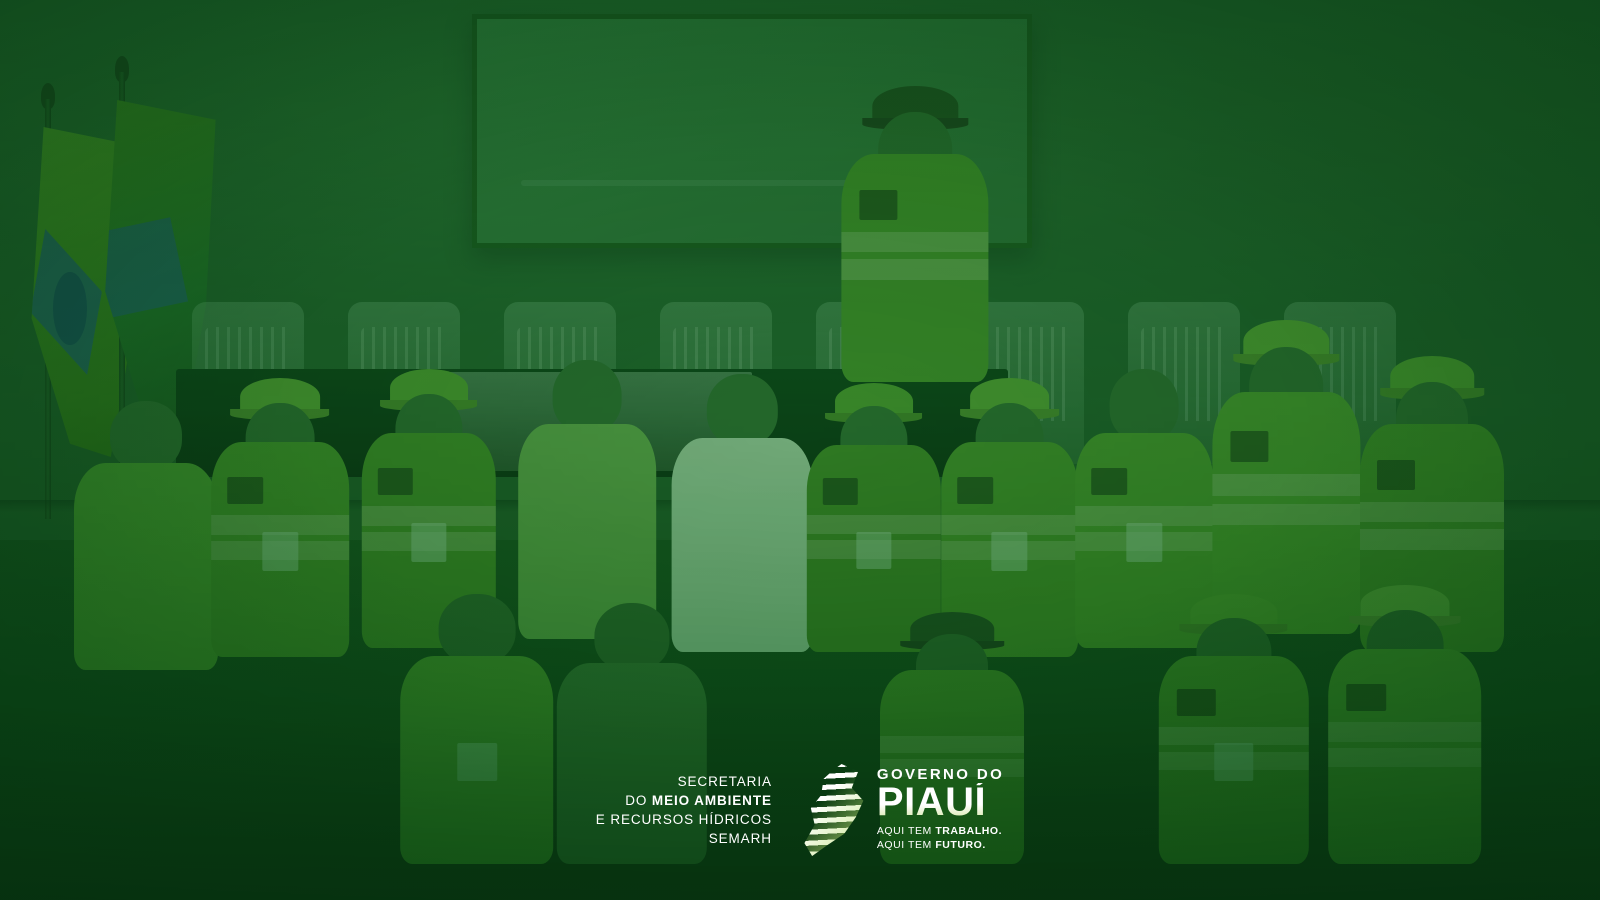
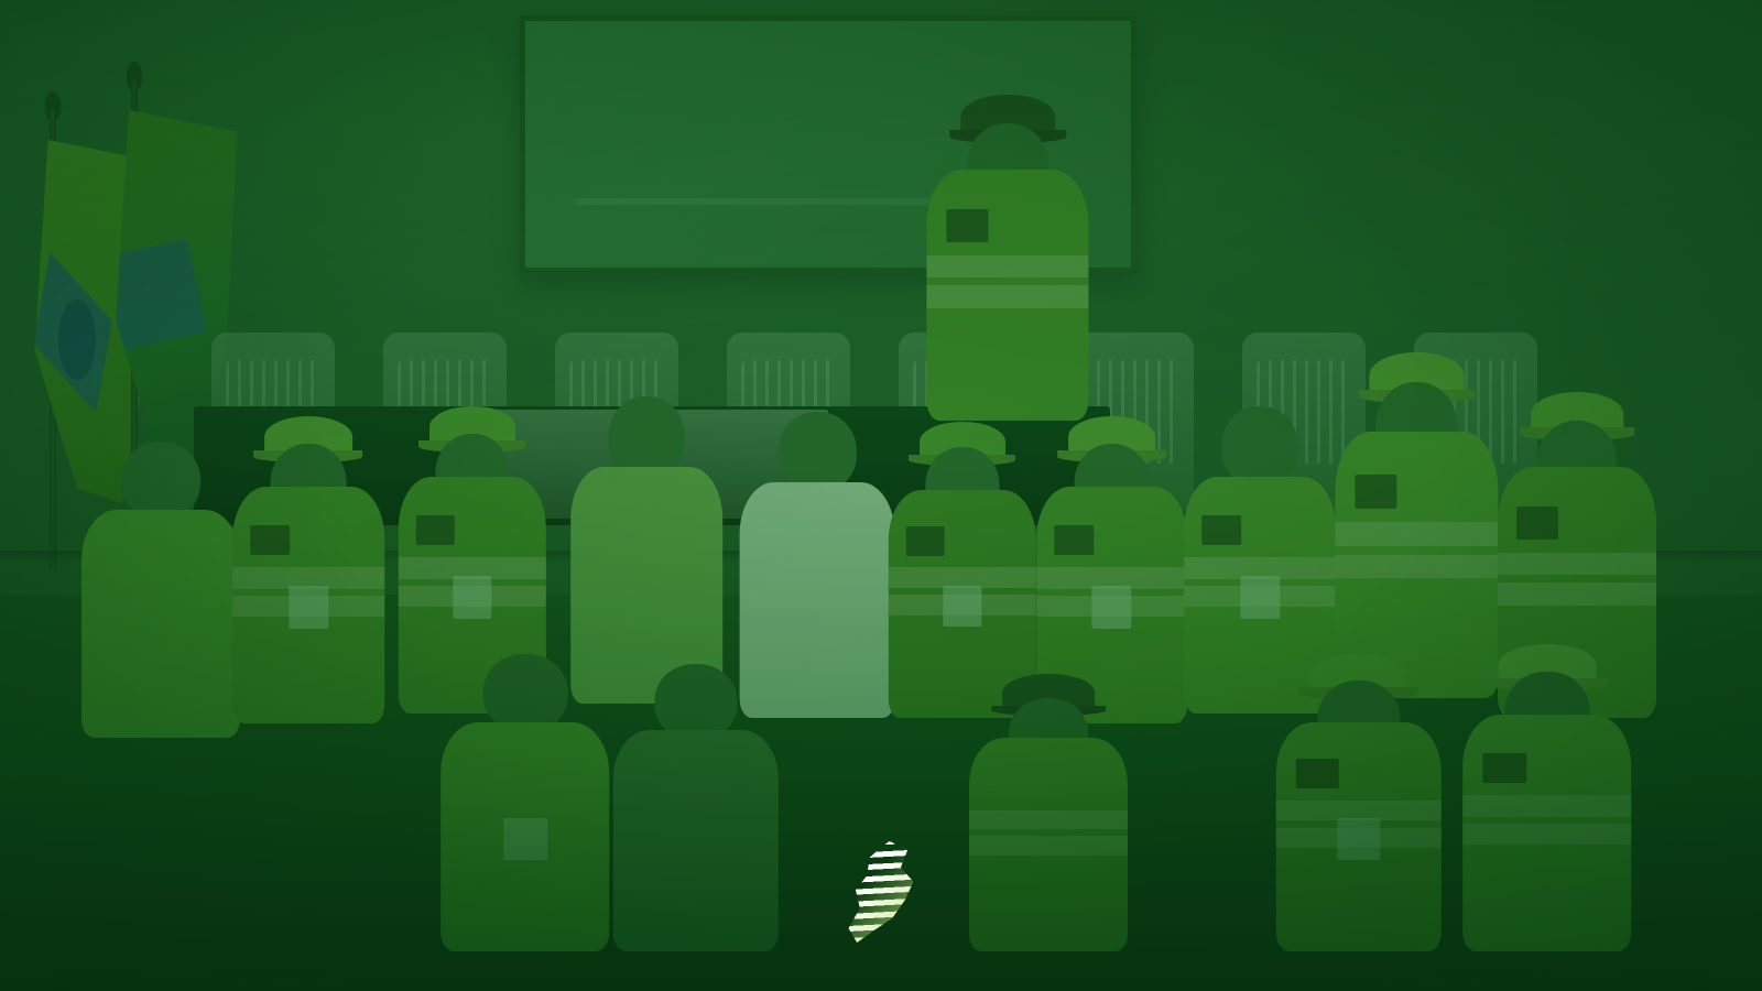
- SECRETARIA
- DO MEIO AMBIENTE
- E RECURSOS HÍDRICOS
- SEMARH
- GOVERNO DO
- PIAUÍ
- AQUI TEM TRABALHO.
- AQUI TEM FUTURO.
